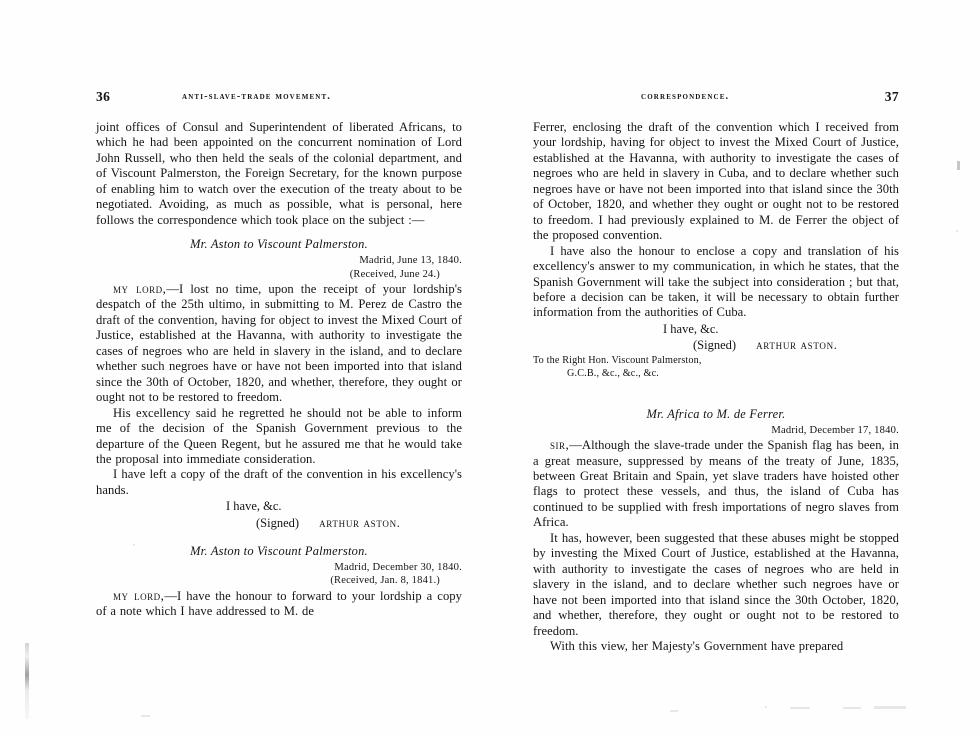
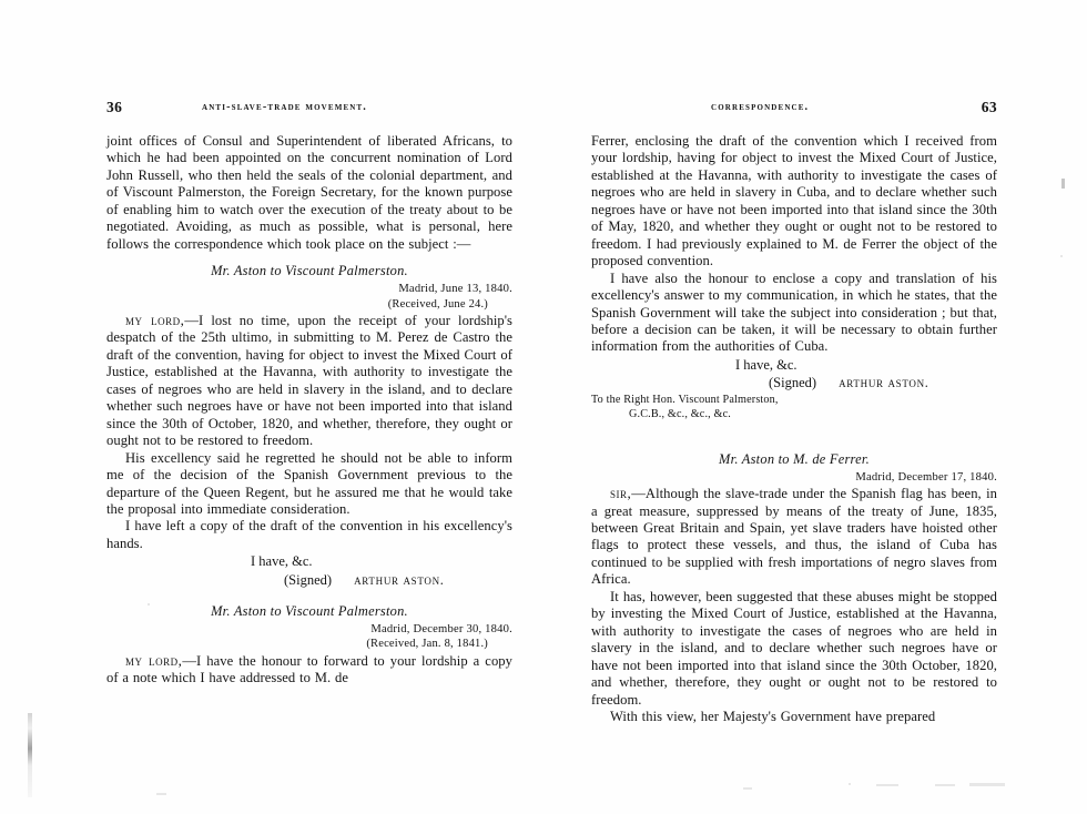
  36
  anti-slave-trade movement.
  joint offices of Consul and Superintendent of liberated Africans, to which he had been appointed on the concurrent nomination of Lord John Russell, who then held the seals of the colonial department, and of Viscount Palmerston, the Foreign Secretary, for the known purpose of enabling him to watch over the execution of the treaty about to be negotiated. Avoiding, as much as possible, what is personal, here follows the correspondence which took place on the subject :—
  Mr. Aston to Viscount Palmerston.
  Madrid, June 13, 1840.
  (Received, June 24.)
  my lord,—I lost no time, upon the receipt of your lordship's despatch of the 25th ultimo, in submitting to M. Perez de Castro the draft of the convention, having for object to invest the Mixed Court of Justice, established at the Havanna, with authority to investigate the cases of negroes who are held in slavery in the island, and to declare whether such negroes have or have not been imported into that island since the 30th of October, 1820, and whether, therefore, they ought or ought not to be restored to freedom.
  His excellency said he regretted he should not be able to inform me of the decision of the Spanish Government previous to the departure of the Queen Regent, but he assured me that he would take the proposal into immediate consideration.
  I have left a copy of the draft of the convention in his excellency's hands.
  I have, &c.
  (Signed) arthur aston.
  Mr. Aston to Viscount Palmerston.
  Madrid, December 30, 1840.
  (Received, Jan. 8, 1841.)
  my lord,—I have the honour to forward to your lordship a copy of a note which I have addressed to M. de
  correspondence.
- 37
+ 63
- Ferrer, enclosing the draft of the convention which I received from your lordship, having for object to invest the Mixed Court of Justice, established at the Havanna, with authority to investigate the cases of negroes who are held in slavery in Cuba, and to declare whether such negroes have or have not been imported into that island since the 30th of October, 1820, and whether they ought or ought not to be restored to freedom. I had previously explained to M. de Ferrer the object of the proposed convention.
+ Ferrer, enclosing the draft of the convention which I received from your lordship, having for object to invest the Mixed Court of Justice, established at the Havanna, with authority to investigate the cases of negroes who are held in slavery in Cuba, and to declare whether such negroes have or have not been imported into that island since the 30th of May, 1820, and whether they ought or ought not to be restored to freedom. I had previously explained to M. de Ferrer the object of the proposed convention.
  I have also the honour to enclose a copy and translation of his excellency's answer to my communication, in which he states, that the Spanish Government will take the subject into consideration ; but that, before a decision can be taken, it will be necessary to obtain further information from the authorities of Cuba.
  I have, &c.
  (Signed) arthur aston.
  To the Right Hon. Viscount Palmerston,
  G.C.B., &c., &c., &c.
- Mr. Africa to M. de Ferrer.
+ Mr. Aston to M. de Ferrer.
  Madrid, December 17, 1840.
  sir,—Although the slave-trade under the Spanish flag has been, in a great measure, suppressed by means of the treaty of June, 1835, between Great Britain and Spain, yet slave traders have hoisted other flags to protect these vessels, and thus, the island of Cuba has continued to be supplied with fresh importations of negro slaves from Africa.
  It has, however, been suggested that these abuses might be stopped by investing the Mixed Court of Justice, established at the Havanna, with authority to investigate the cases of negroes who are held in slavery in the island, and to declare whether such negroes have or have not been imported into that island since the 30th October, 1820, and whether, therefore, they ought or ought not to be restored to freedom.
  With this view, her Majesty's Government have prepared
